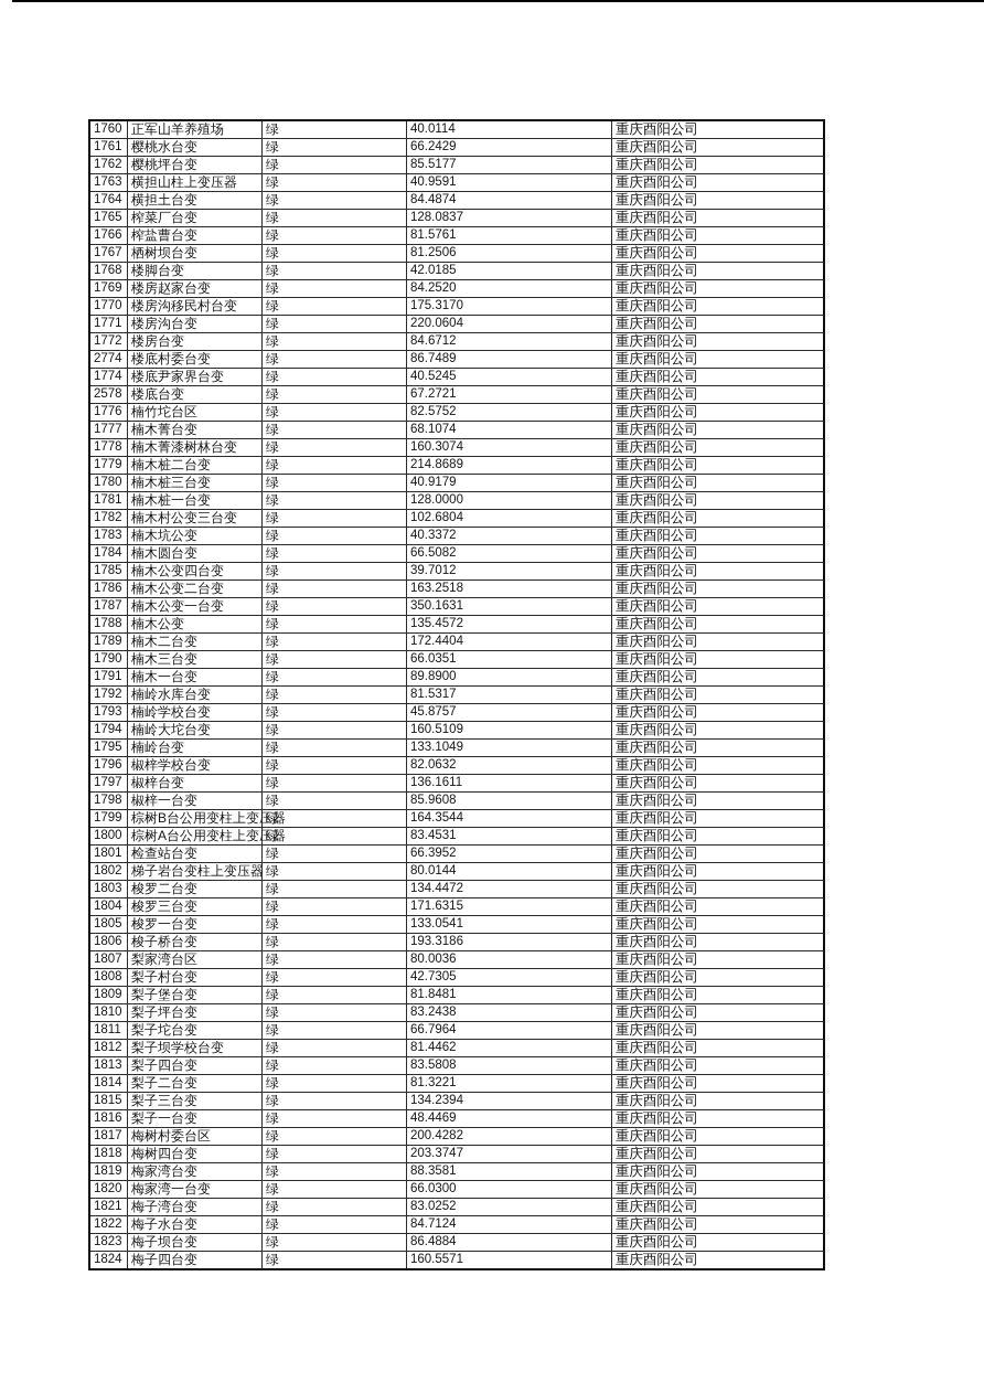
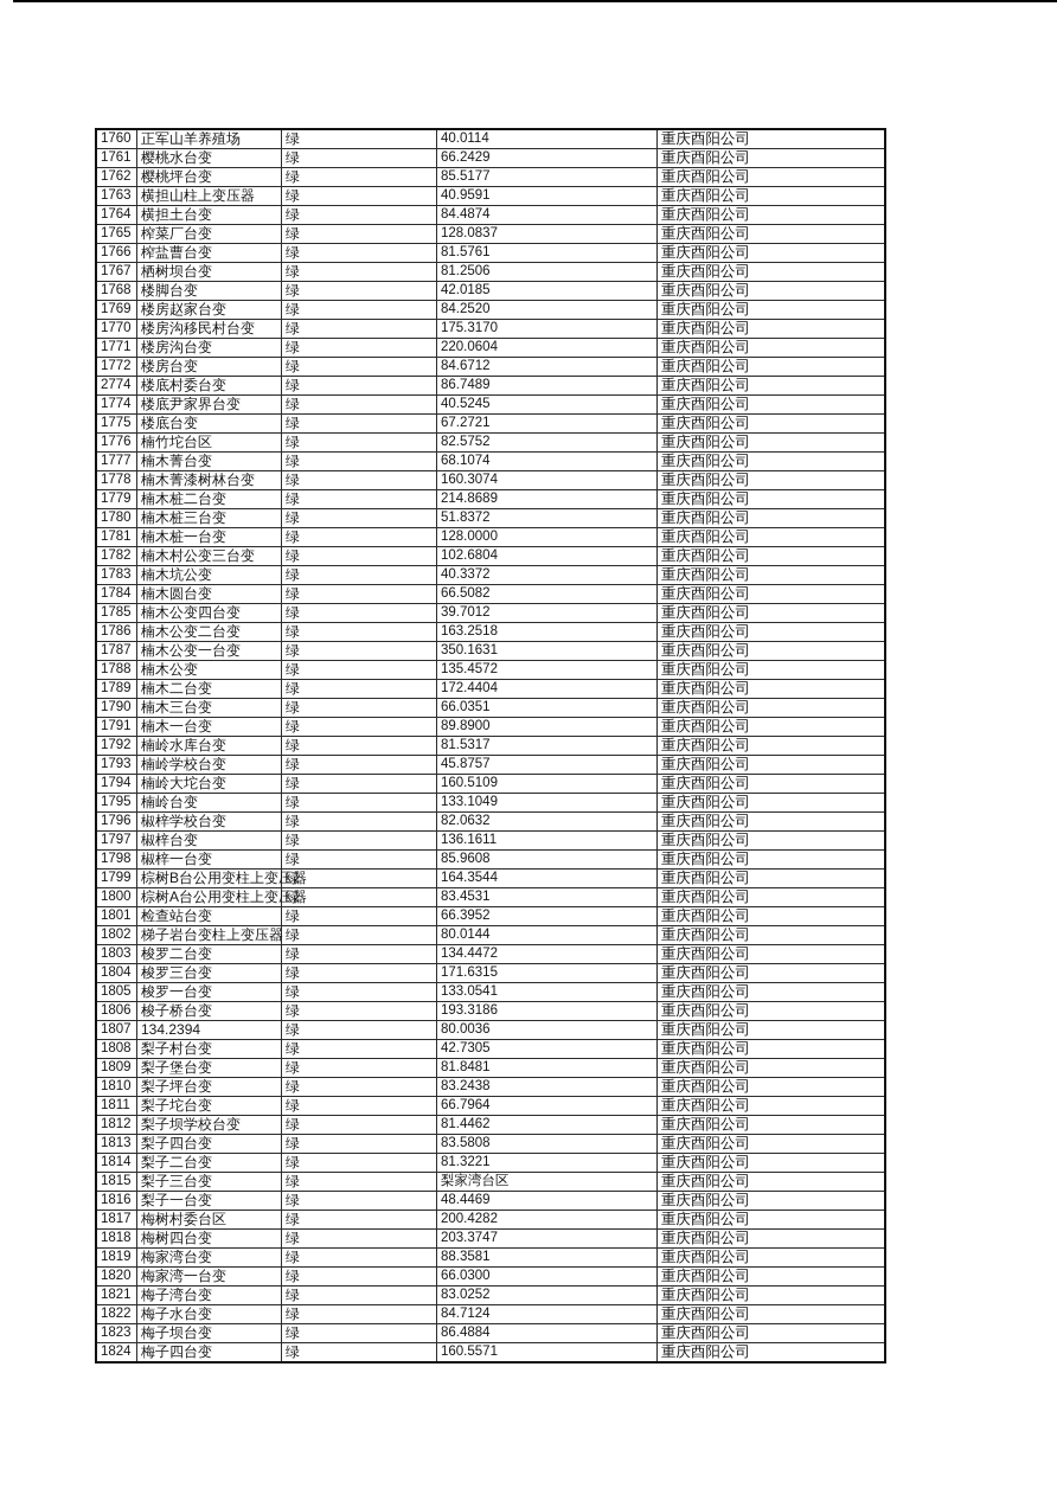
  1760	正军山羊养殖场	绿	40.0114	重庆酉阳公司
  1761	樱桃水台变	绿	66.2429	重庆酉阳公司
  1762	樱桃坪台变	绿	85.5177	重庆酉阳公司
  1763	横担山柱上变压器	绿	40.9591	重庆酉阳公司
  1764	横担土台变	绿	84.4874	重庆酉阳公司
  1765	榨菜厂台变	绿	128.0837	重庆酉阳公司
  1766	榨盐曹台变	绿	81.5761	重庆酉阳公司
  1767	栖树坝台变	绿	81.2506	重庆酉阳公司
  1768	楼脚台变	绿	42.0185	重庆酉阳公司
  1769	楼房赵家台变	绿	84.2520	重庆酉阳公司
  1770	楼房沟移民村台变	绿	175.3170	重庆酉阳公司
  1771	楼房沟台变	绿	220.0604	重庆酉阳公司
  1772	楼房台变	绿	84.6712	重庆酉阳公司
  2774	楼底村委台变	绿	86.7489	重庆酉阳公司
  1774	楼底尹家界台变	绿	40.5245	重庆酉阳公司
- 2578	楼底台变	绿	67.2721	重庆酉阳公司
+ 1775	楼底台变	绿	67.2721	重庆酉阳公司
  1776	楠竹坨台区	绿	82.5752	重庆酉阳公司
  1777	楠木菁台变	绿	68.1074	重庆酉阳公司
  1778	楠木菁漆树林台变	绿	160.3074	重庆酉阳公司
  1779	楠木桩二台变	绿	214.8689	重庆酉阳公司
- 1780	楠木桩三台变	绿	40.9179	重庆酉阳公司
+ 1780	楠木桩三台变	绿	51.8372	重庆酉阳公司
  1781	楠木桩一台变	绿	128.0000	重庆酉阳公司
  1782	楠木村公变三台变	绿	102.6804	重庆酉阳公司
  1783	楠木坑公变	绿	40.3372	重庆酉阳公司
  1784	楠木圆台变	绿	66.5082	重庆酉阳公司
  1785	楠木公变四台变	绿	39.7012	重庆酉阳公司
  1786	楠木公变二台变	绿	163.2518	重庆酉阳公司
  1787	楠木公变一台变	绿	350.1631	重庆酉阳公司
  1788	楠木公变	绿	135.4572	重庆酉阳公司
  1789	楠木二台变	绿	172.4404	重庆酉阳公司
  1790	楠木三台变	绿	66.0351	重庆酉阳公司
  1791	楠木一台变	绿	89.8900	重庆酉阳公司
  1792	楠岭水库台变	绿	81.5317	重庆酉阳公司
  1793	楠岭学校台变	绿	45.8757	重庆酉阳公司
  1794	楠岭大坨台变	绿	160.5109	重庆酉阳公司
  1795	楠岭台变	绿	133.1049	重庆酉阳公司
  1796	椒梓学校台变	绿	82.0632	重庆酉阳公司
  1797	椒梓台变	绿	136.1611	重庆酉阳公司
  1798	椒梓一台变	绿	85.9608	重庆酉阳公司
  1799	棕树B台公用变柱上变压器	绿	164.3544	重庆酉阳公司
  1800	棕树A台公用变柱上变压器	绿	83.4531	重庆酉阳公司
  1801	检查站台变	绿	66.3952	重庆酉阳公司
  1802	梯子岩台变柱上变压器	绿	80.0144	重庆酉阳公司
  1803	梭罗二台变	绿	134.4472	重庆酉阳公司
  1804	梭罗三台变	绿	171.6315	重庆酉阳公司
  1805	梭罗一台变	绿	133.0541	重庆酉阳公司
  1806	梭子桥台变	绿	193.3186	重庆酉阳公司
- 1807	梨家湾台区	绿	80.0036	重庆酉阳公司
+ 1807	134.2394	绿	80.0036	重庆酉阳公司
  1808	梨子村台变	绿	42.7305	重庆酉阳公司
  1809	梨子堡台变	绿	81.8481	重庆酉阳公司
  1810	梨子坪台变	绿	83.2438	重庆酉阳公司
  1811	梨子坨台变	绿	66.7964	重庆酉阳公司
  1812	梨子坝学校台变	绿	81.4462	重庆酉阳公司
  1813	梨子四台变	绿	83.5808	重庆酉阳公司
  1814	梨子二台变	绿	81.3221	重庆酉阳公司
- 1815	梨子三台变	绿	134.2394	重庆酉阳公司
+ 1815	梨子三台变	绿	梨家湾台区	重庆酉阳公司
  1816	梨子一台变	绿	48.4469	重庆酉阳公司
  1817	梅树村委台区	绿	200.4282	重庆酉阳公司
  1818	梅树四台变	绿	203.3747	重庆酉阳公司
  1819	梅家湾台变	绿	88.3581	重庆酉阳公司
  1820	梅家湾一台变	绿	66.0300	重庆酉阳公司
  1821	梅子湾台变	绿	83.0252	重庆酉阳公司
  1822	梅子水台变	绿	84.7124	重庆酉阳公司
  1823	梅子坝台变	绿	86.4884	重庆酉阳公司
  1824	梅子四台变	绿	160.5571	重庆酉阳公司
